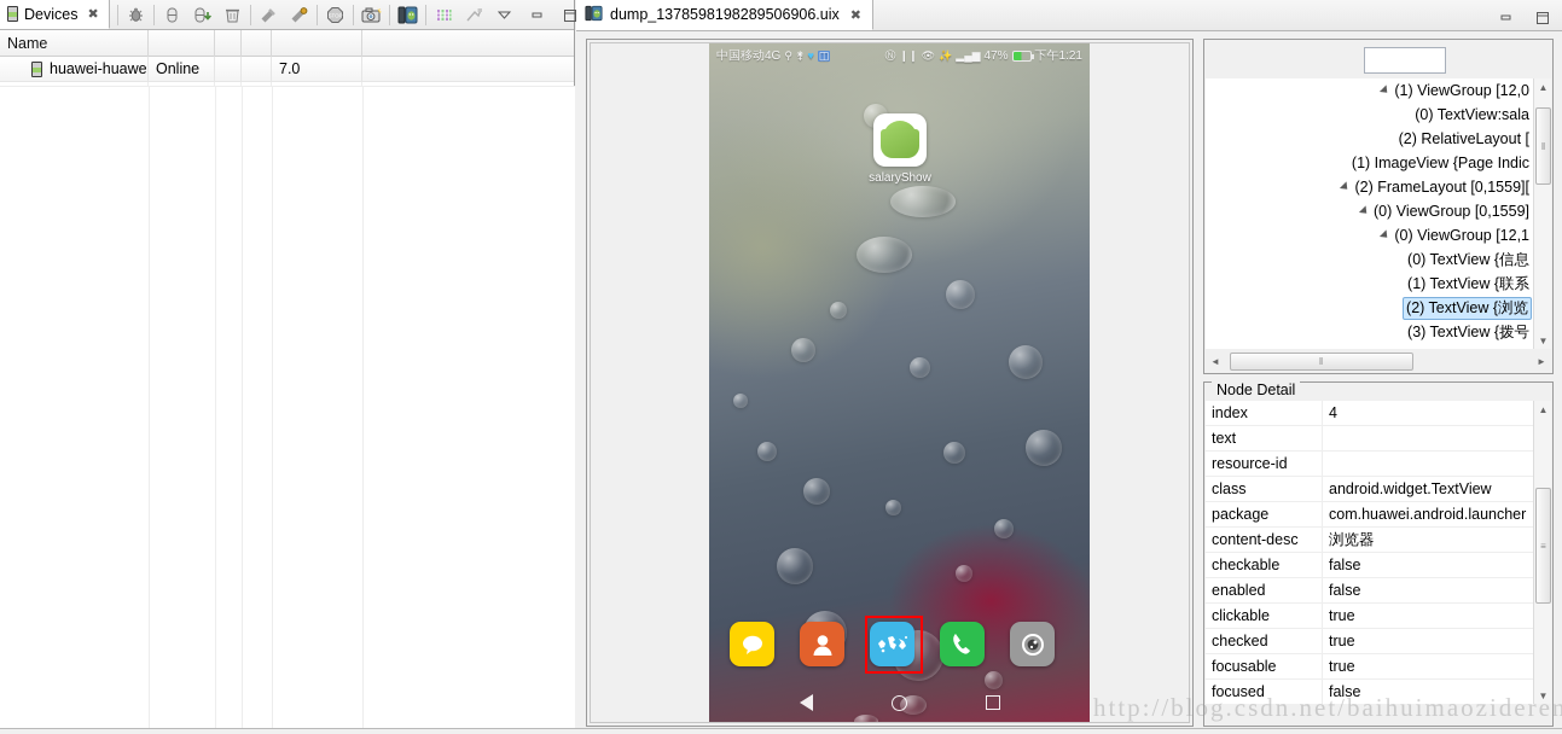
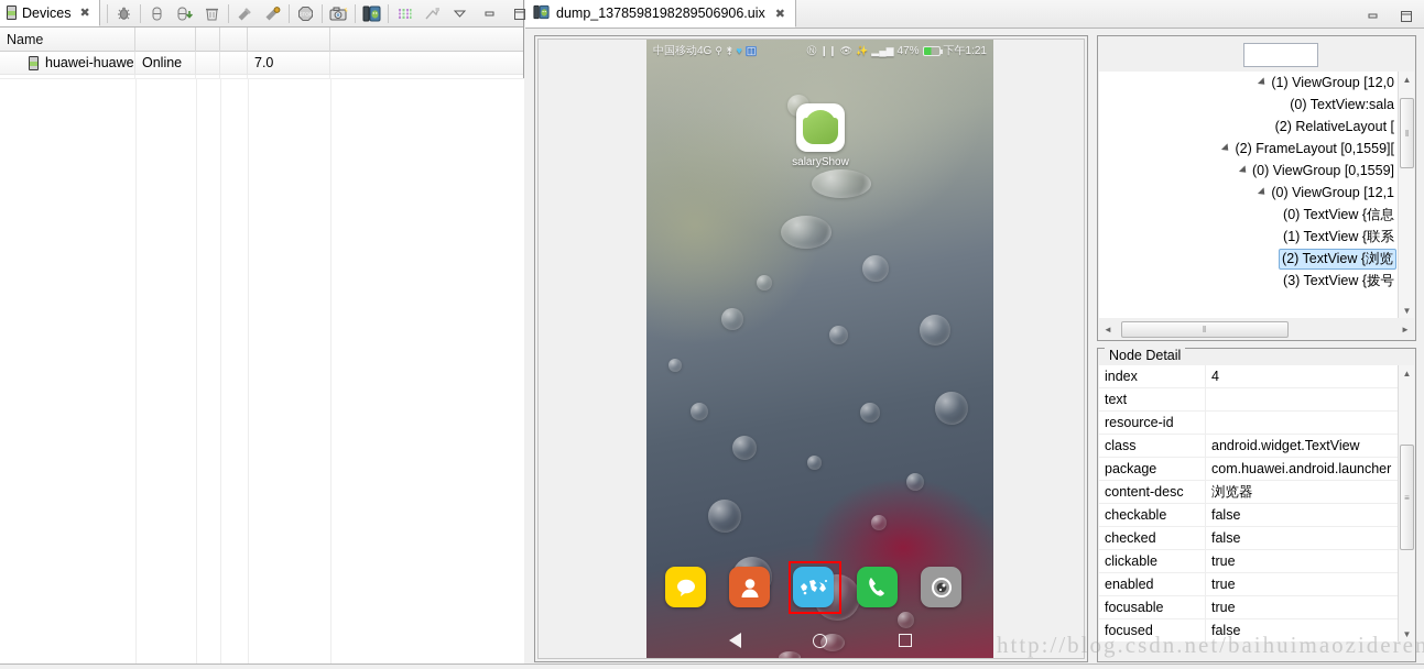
  Devices
  ✖
  Name
  huawei-huawe
  Online
  7.0
  dump_1378598198289506906.uix
  ✖
  中国移动4G
  ⚲
  ⚵
  ♥
  ◫
  Ⓝ
  ❙❙
  👁
  ✨
  ▂▄▆
  47%
  下午1:21
  salaryShow
  (1) ViewGroup [12,0
  (0) TextView:sala
  (2) RelativeLayout [
- (1) ImageView {Page Indic
  (2) FrameLayout [0,1559][
  (0) ViewGroup [0,1559]
  (0) ViewGroup [12,1
  (0) TextView {信息
  (1) TextView {联系
  (2) TextView {浏览
  (3) TextView {拨号
  ▲
  ‖
  ▼
  ◄
  ‖
  ►
  Node Detail
  index
  4
  text
  resource-id
  class
  android.widget.TextView
  package
  com.huawei.android.launcher
  content-desc
  浏览器
  checkable
  false
- enabled
+ checked
  false
  clickable
  true
- checked
+ enabled
  true
  focusable
  true
  focused
  false
  ▲
  ≡
  ▼
  http://blog.csdn.net/baihuimaozideren
